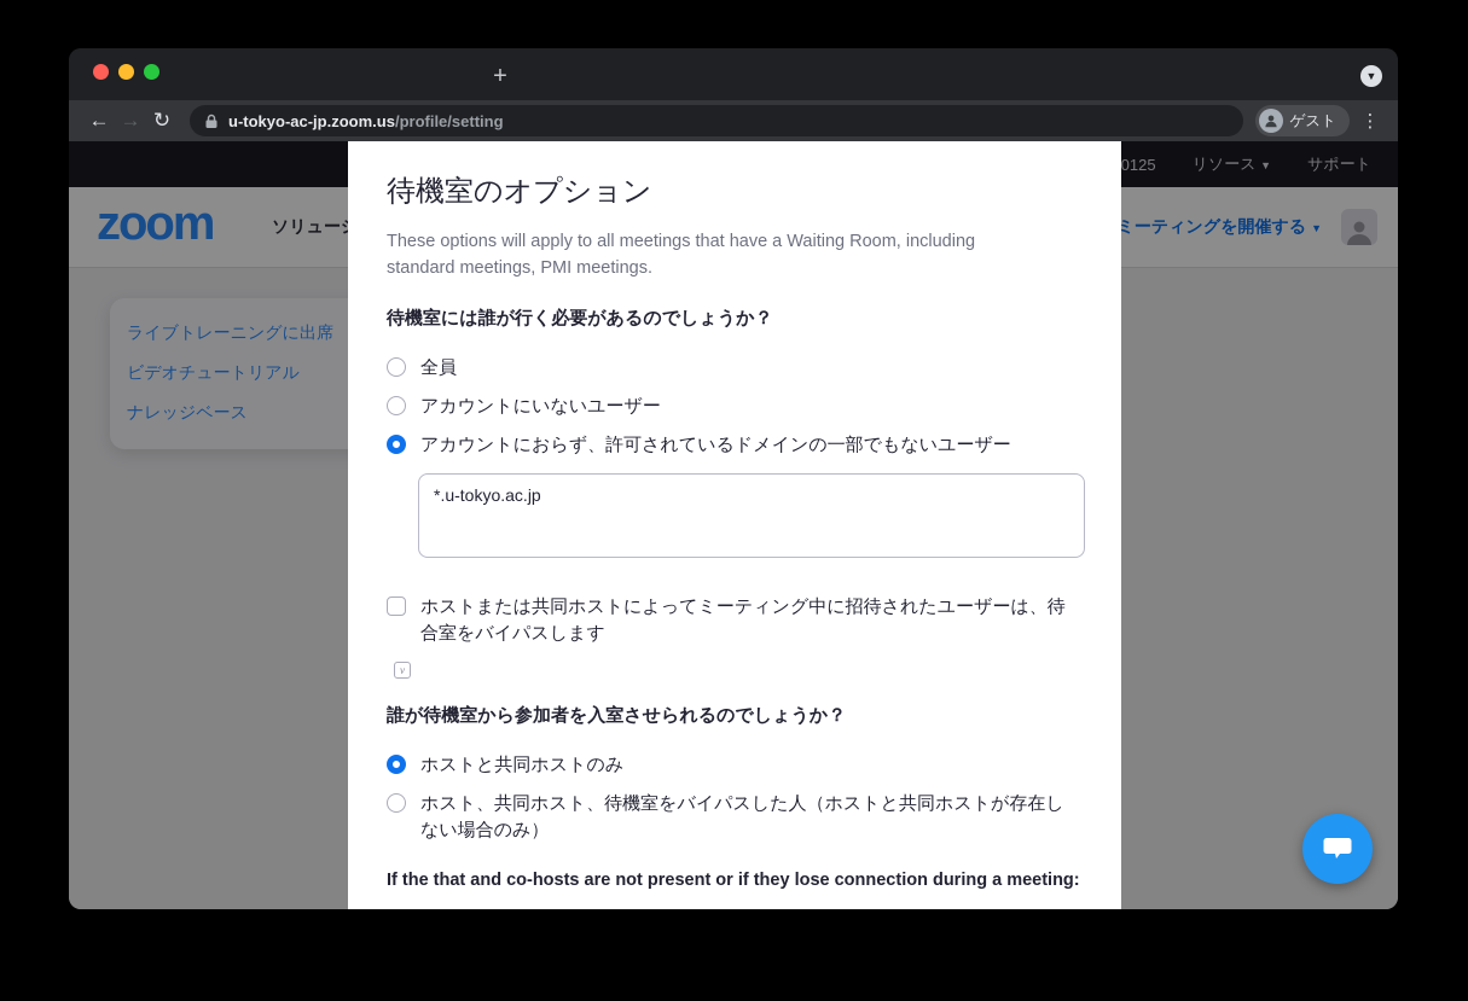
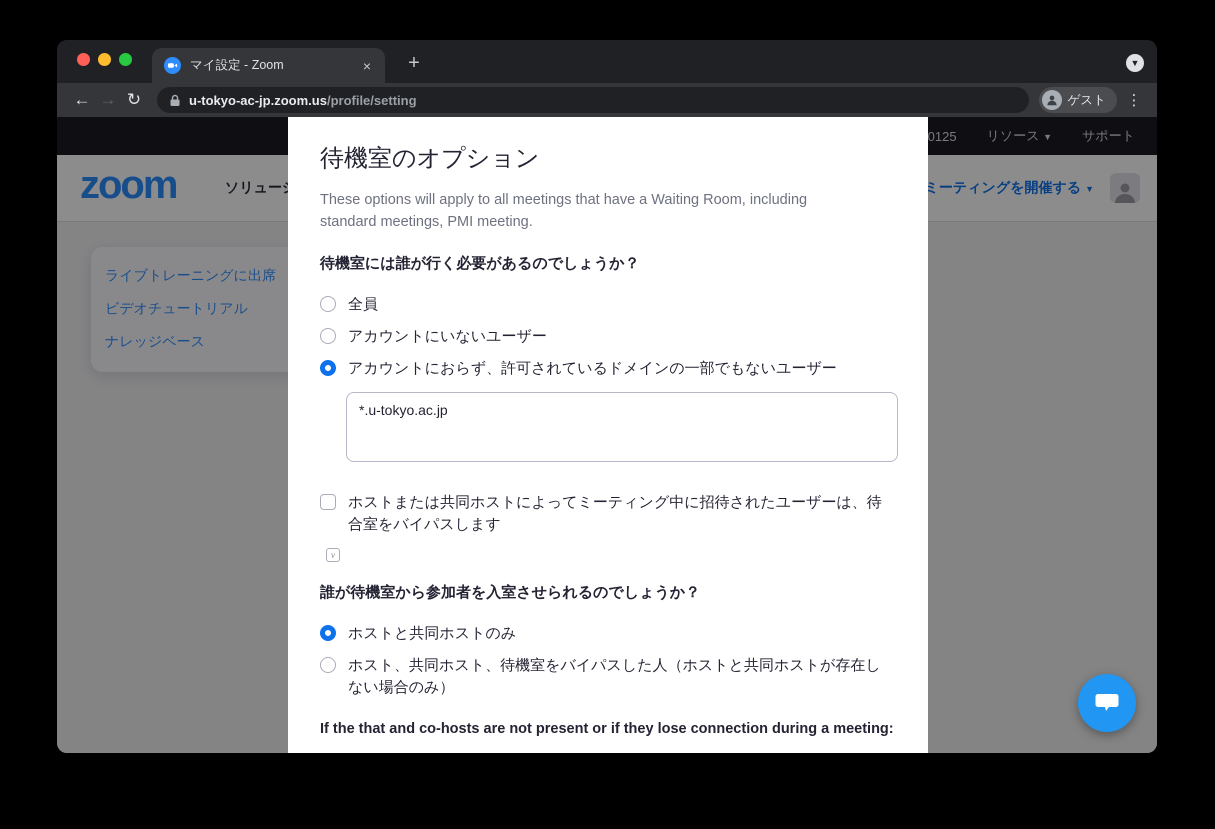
+ マイ設定 - Zoom
+ ×
  +
  ▼
  ←
  →
  ↻
  u-tokyo-ac-jp.zoom.us/profile/setting
  ゲスト
  ⋮
  リソース ▼
  サポート
  zoom
  ミーティングを開催する ▼
  ライブトレーニングに出席
  ビデオチュートリアル
  ナレッジベース
  待機室のオプション
- These options will apply to all meetings that have a Waiting Room, including standard meetings, PMI meetings.
+ These options will apply to all meetings that have a Waiting Room, including standard meetings, PMI meeting.
  待機室には誰が行く必要があるのでしょうか？
  全員
  アカウントにいないユーザー
  アカウントにおらず、許可されているドメインの一部でもないユーザー
  *.u-tokyo.ac.jp
  ホストまたは共同ホストによってミーティング中に招待されたユーザーは、待合室をバイパスします
  v
  誰が待機室から参加者を入室させられるのでしょうか？
  ホストと共同ホストのみ
  ホスト、共同ホスト、待機室をバイパスした人（ホストと共同ホストが存在しない場合のみ）
  If the that and co-hosts are not present or if they lose connection during a meeting:
